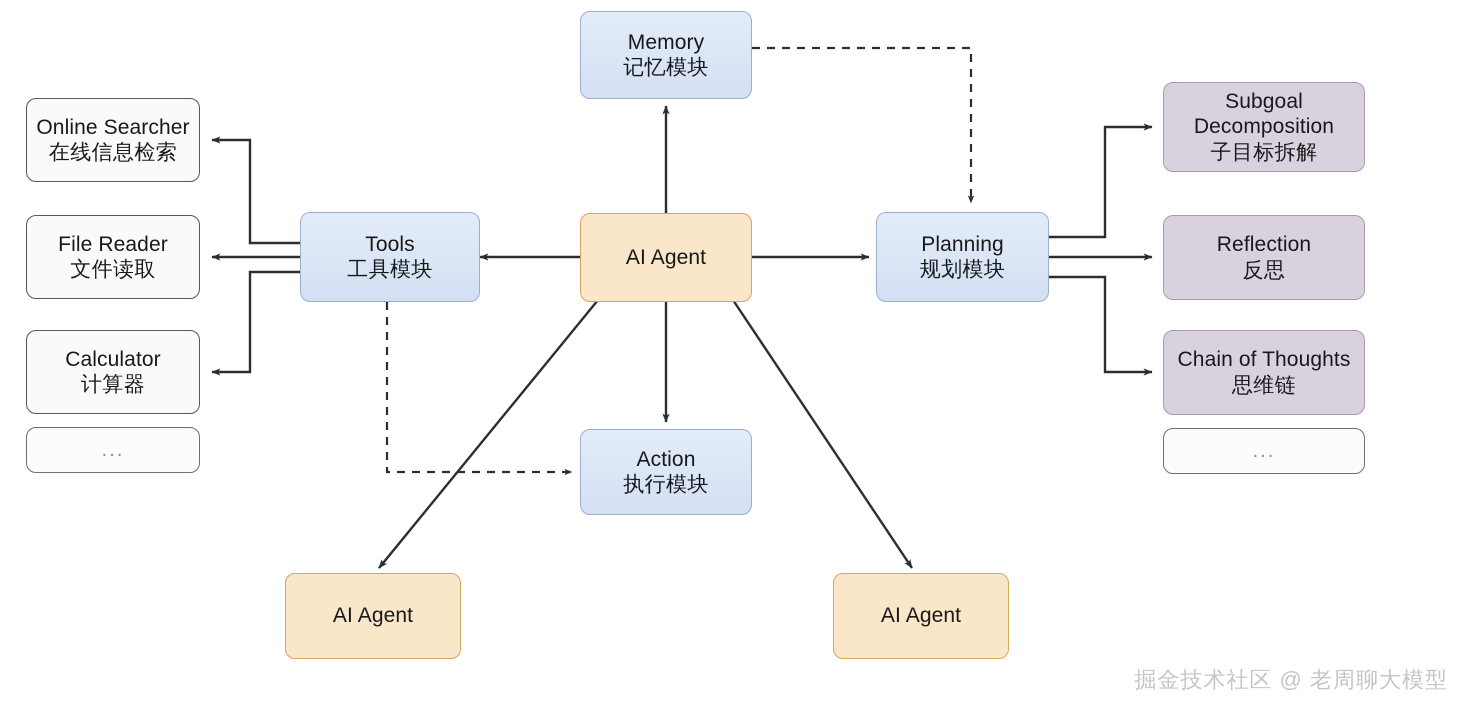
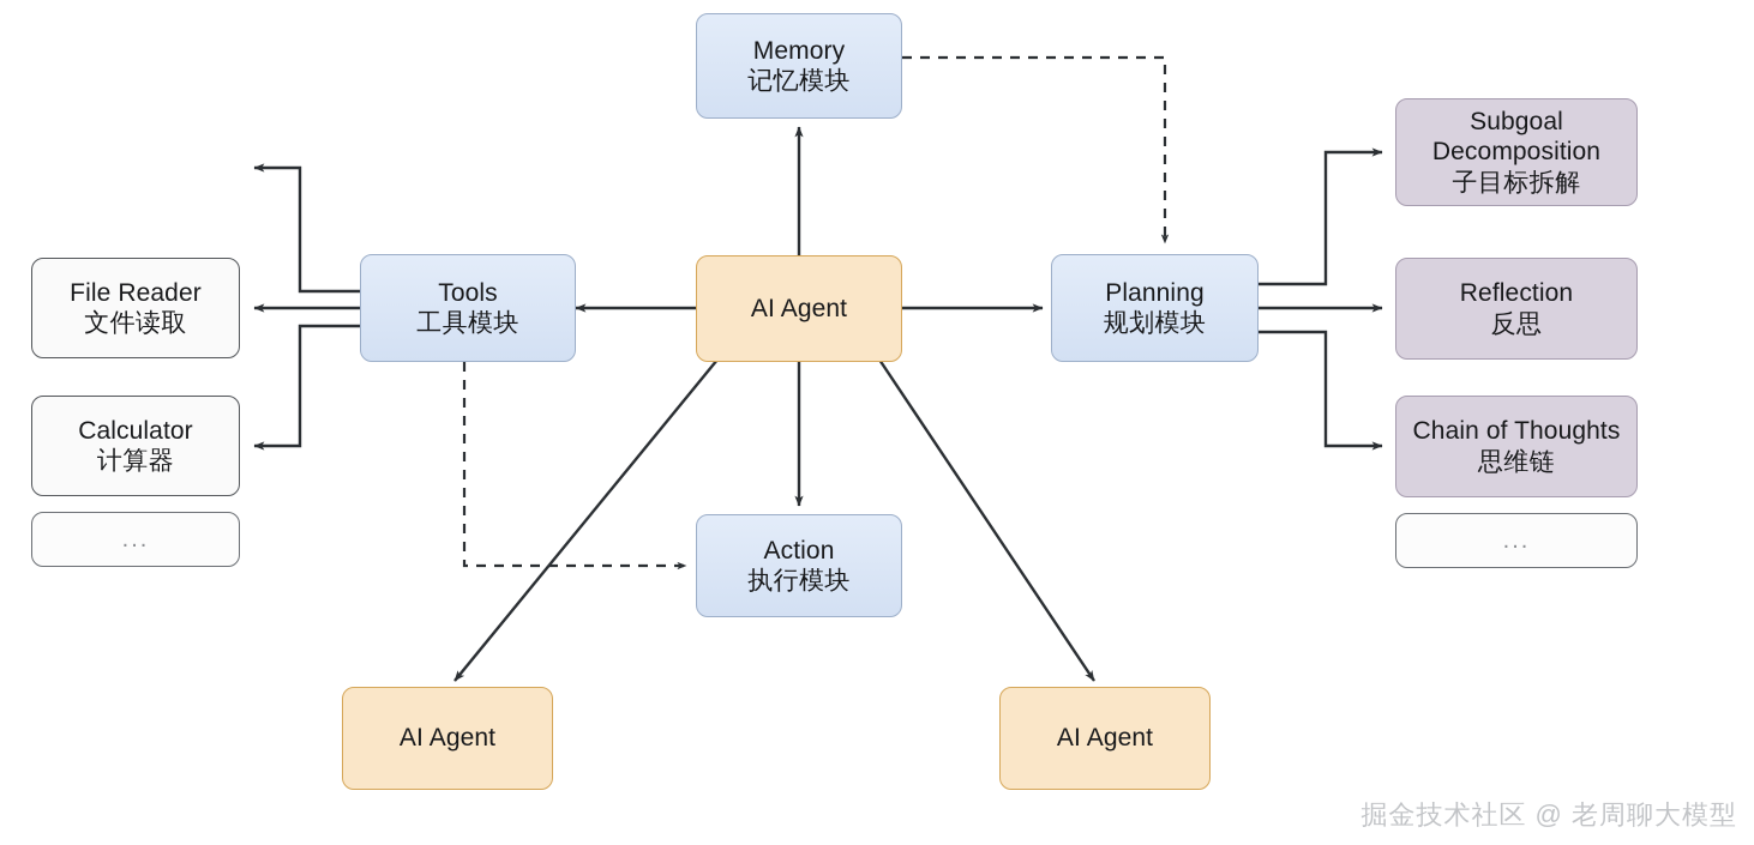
- Online Searcher
- 在线信息检索
  File Reader
  文件读取
  Calculator
  计算器
  ...
  Tools
  工具模块
  Memory
  记忆模块
  AI Agent
  Action
  执行模块
  Planning
  规划模块
  Subgoal
  Decomposition
  子目标拆解
  Reflection
  反思
  Chain of Thoughts
  思维链
  ...
  AI Agent
  AI Agent
  掘金技术社区 @ 老周聊大模型
